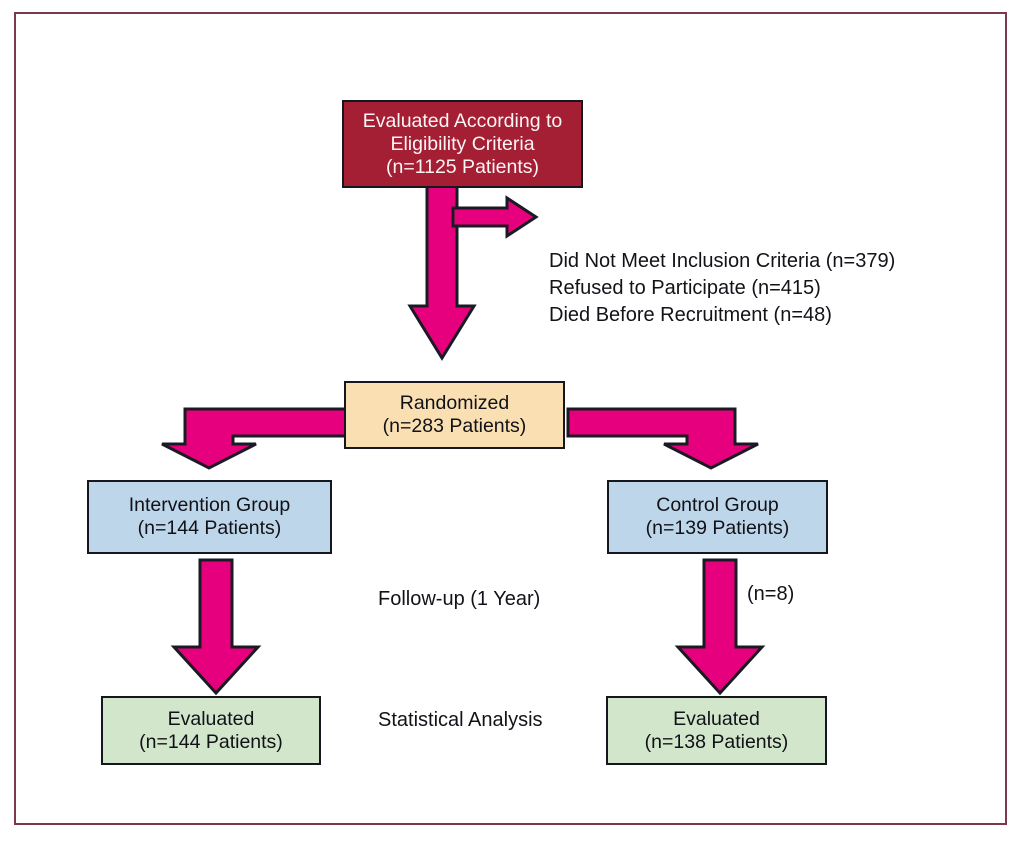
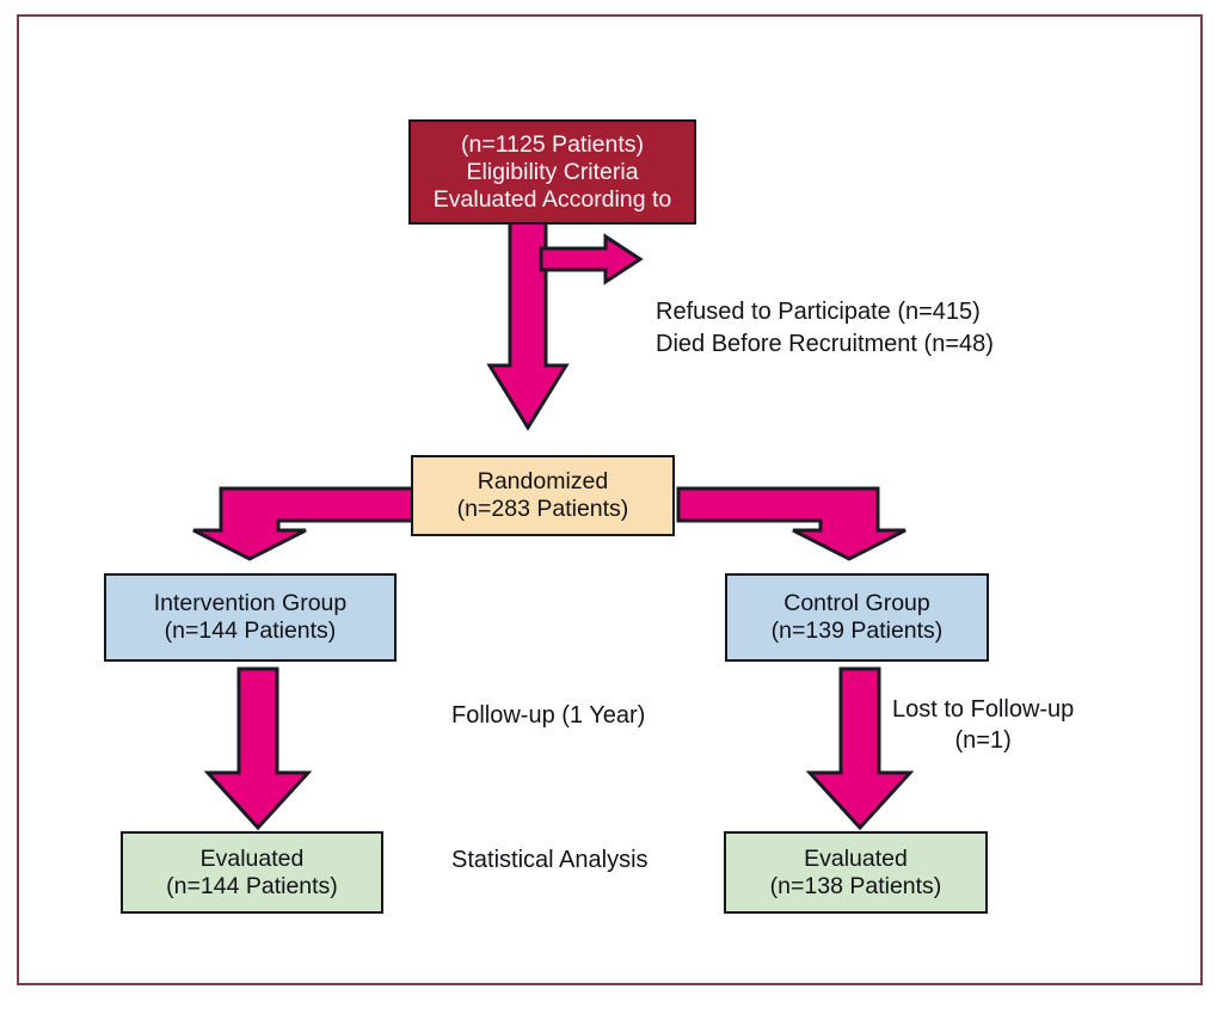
- Evaluated According to
+ (n=1125 Patients)
  Eligibility Criteria
- (n=1125 Patients)
+ Evaluated According to
  Randomized
  (n=283 Patients)
  Intervention Group
  (n=144 Patients)
  Control Group
  (n=139 Patients)
  Evaluated
  (n=144 Patients)
  Evaluated
  (n=138 Patients)
- Did Not Meet Inclusion Criteria (n=379)
  Refused to Participate (n=415)
  Died Before Recruitment (n=48)
  Follow-up (1 Year)
+ Lost to Follow-up
- (n=8)
+ (n=1)
  Statistical Analysis
